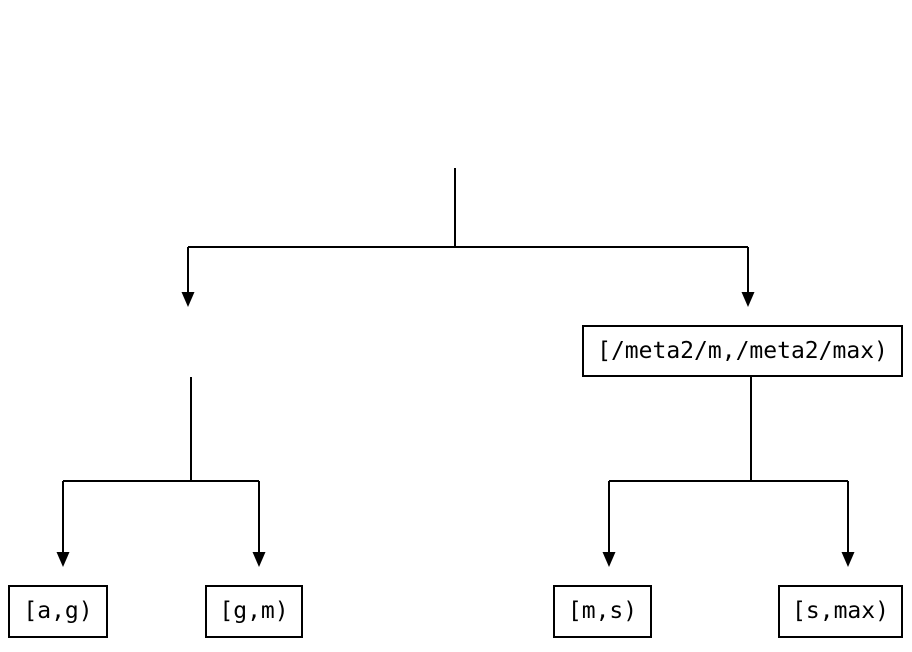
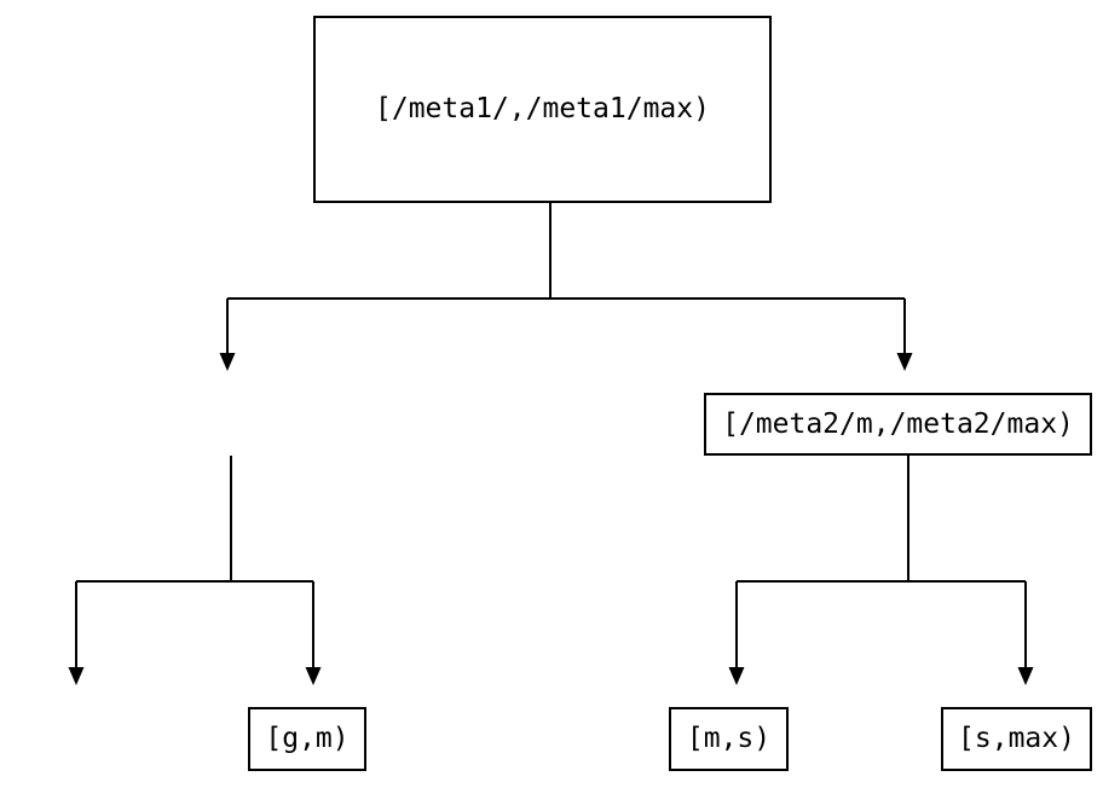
+ [/meta1/,/meta1/max)
  [/meta2/m,/meta2/max)
- [a,g)
  [g,m)
  [m,s)
  [s,max)
